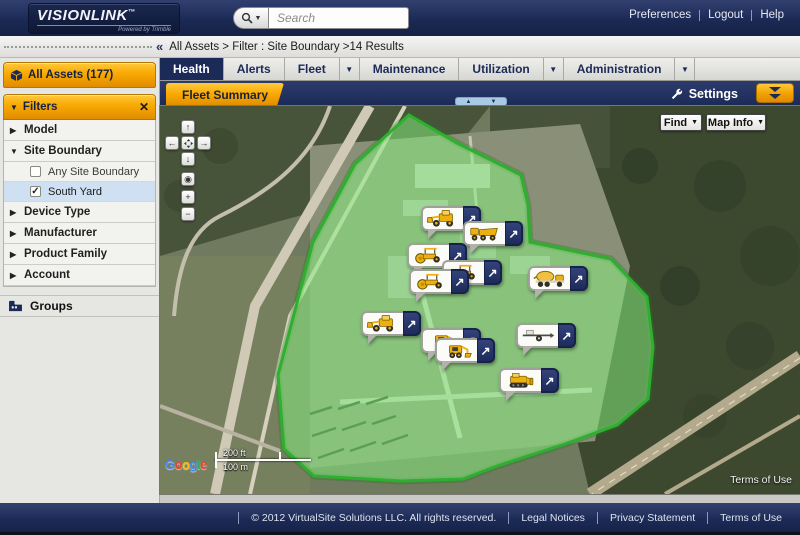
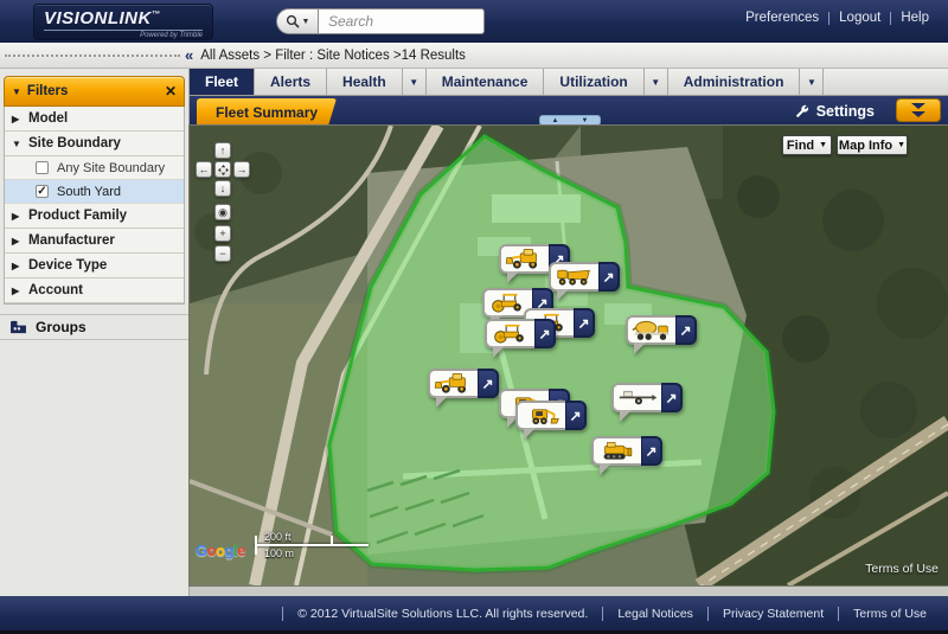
  VISIONLINK
  Search
  Preferences
  Logout
  Help
  «
- All Assets > Filter : Site Boundary >14 Results
+ All Assets > Filter : Site Notices >14 Results
- All Assets (177)
  ▼
  Filters
  ✕
  ▶
  Model
  ▼
  Site Boundary
  Any Site Boundary
  ✓
  South Yard
  ▶
- Device Type
+ Product Family
  ▶
  Manufacturer
  ▶
- Product Family
+ Device Type
  ▶
  Account
  Groups
- Health
+ Fleet
  Alerts
- Fleet
+ Health
  ▼
  Maintenance
  Utilization
  ▼
  Administration
  ▼
  Fleet Summary
  Settings
  ↑
  ←
  →
  ↓
  ◉
  +
  −
  Find
  Map Info
  ↗
  ↗
  ↗
  ↗
  ↗
  ↗
  ↗
  ↗
  ↗
  ↗
  Google
  200 ft
  100 m
  Terms of Use
  © 2012 VirtualSite Solutions LLC. All rights reserved.
  Legal Notices
  Privacy Statement
  Terms of Use
